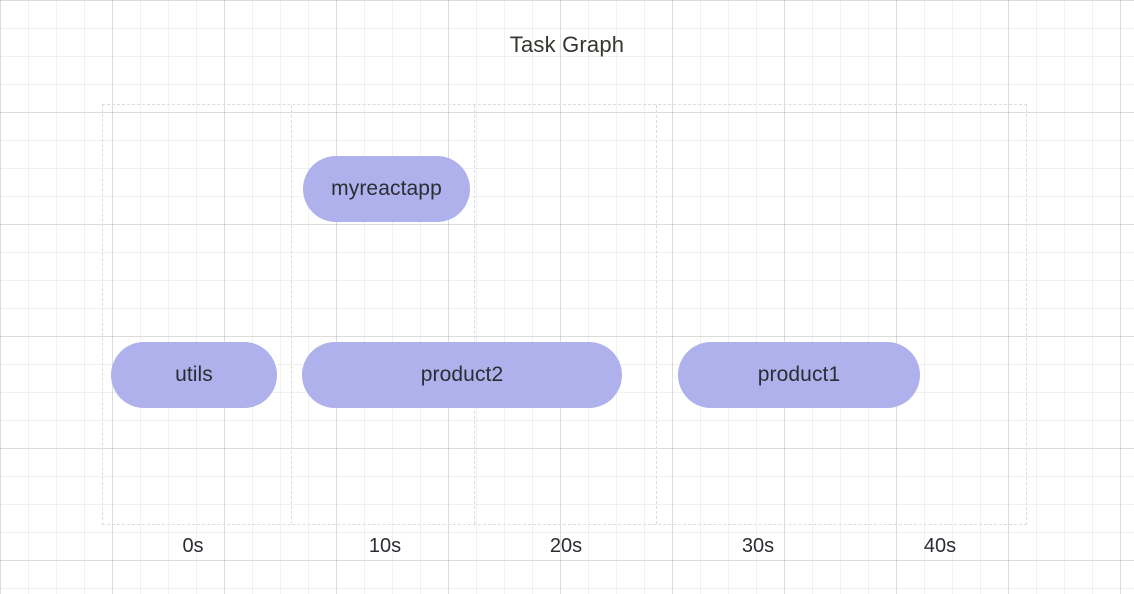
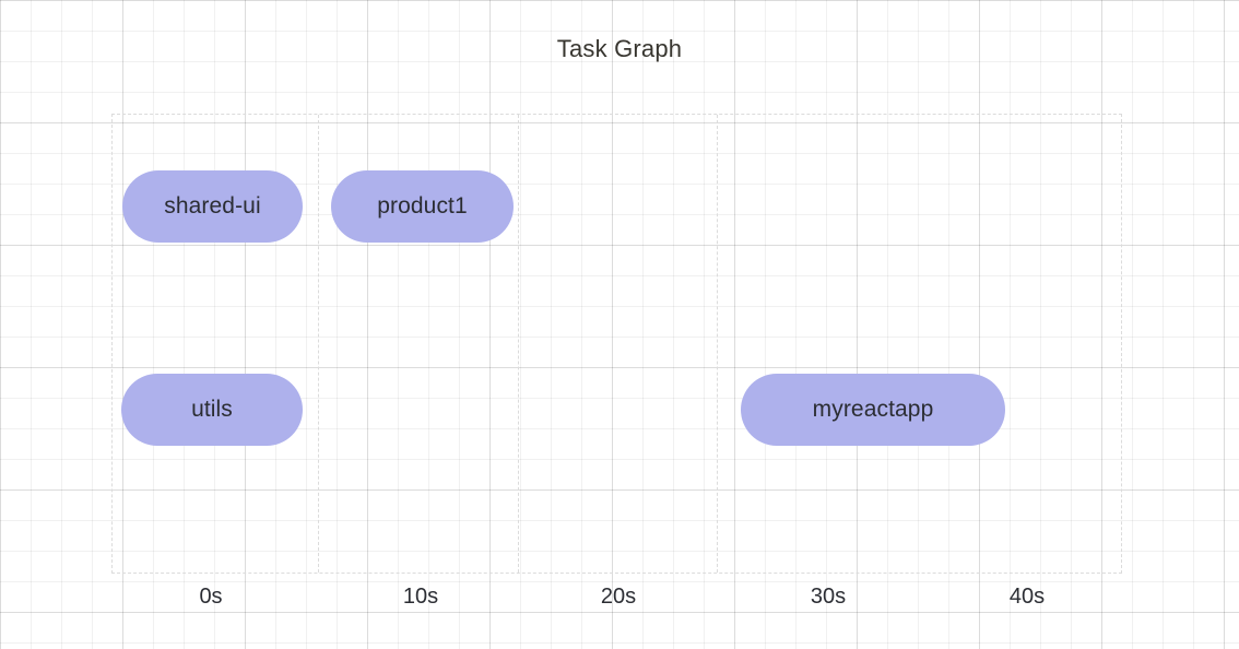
  Task Graph
  0s
  10s
  20s
  30s
  40s
+ shared-ui
- myreactapp
+ product1
  utils
- product2
- product1
+ myreactapp
